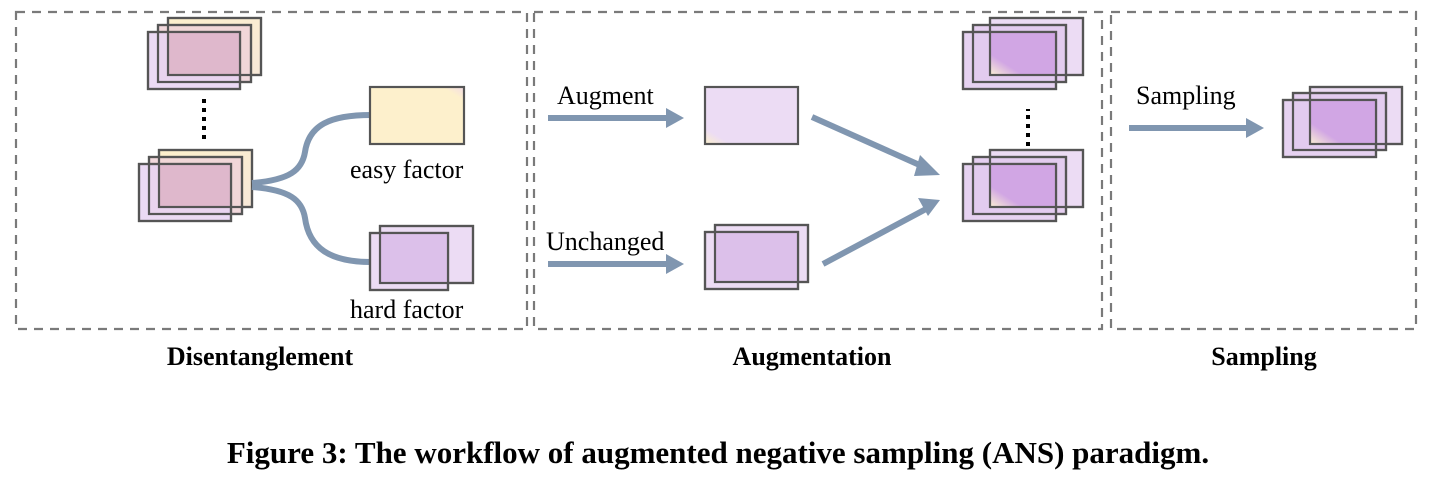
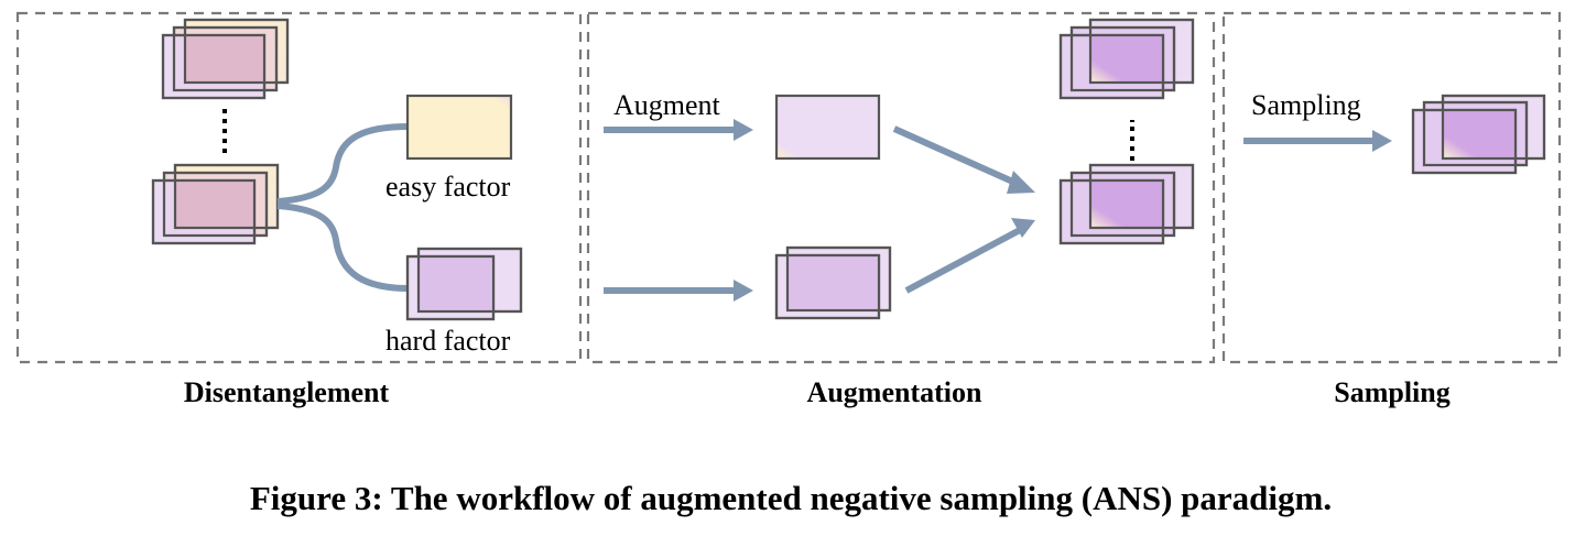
  easy factor
  hard factor
  Augment
- Unchanged
  Sampling
  Disentanglement
  Augmentation
  Sampling
  Figure 3: The workflow of augmented negative sampling (ANS) paradigm.
